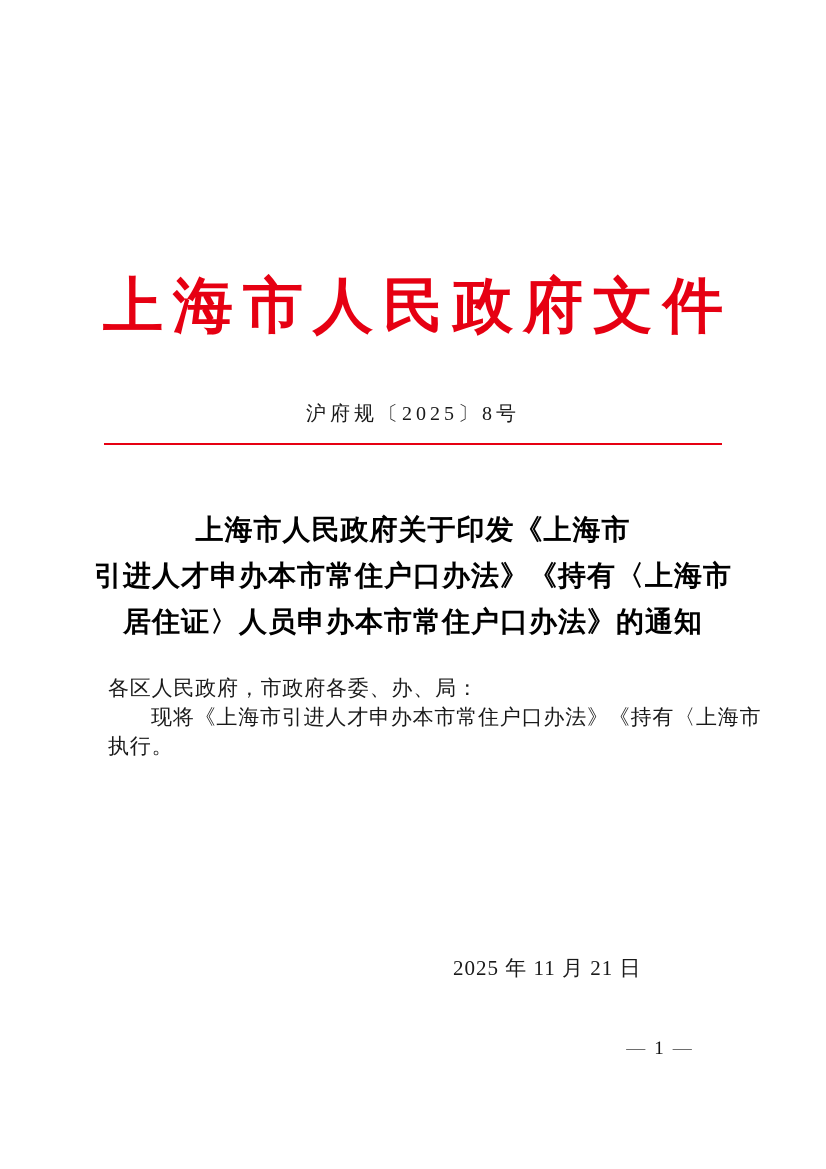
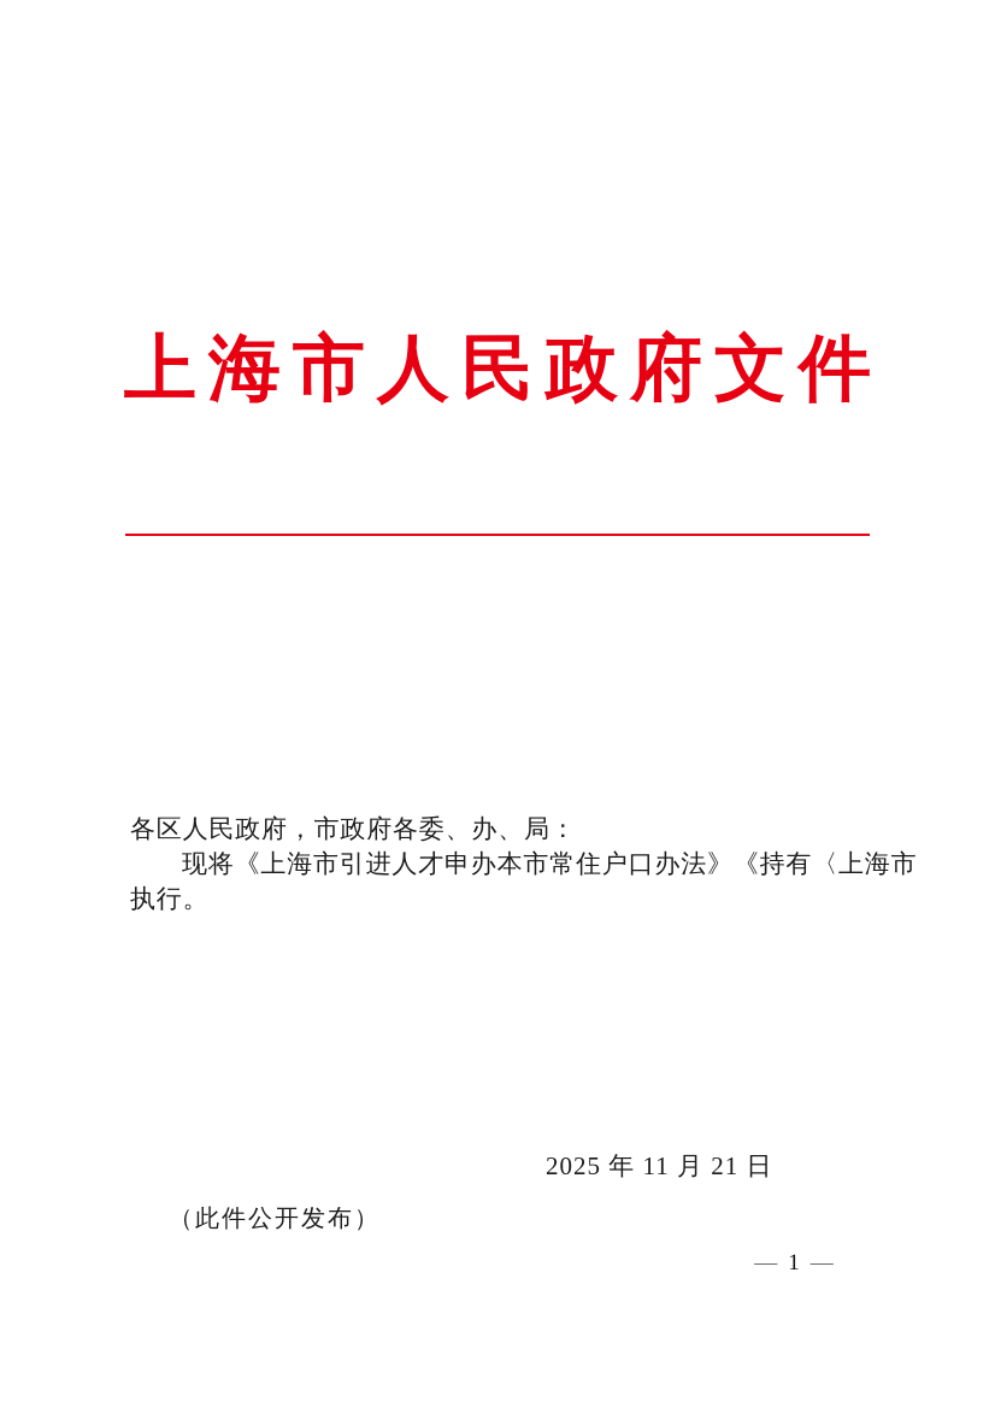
  上海市人民政府文件
- 沪府规〔2025〕8号
- 上海市人民政府关于印发《上海市
- 引进人才申办本市常住户口办法》《持有〈上海市
- 居住证〉人员申办本市常住户口办法》的通知
  各区人民政府，市政府各委、办、局：
  现将《上海市引进人才申办本市常住户口办法》《持有〈上海市
  执行。
  2025 年 11 月 21 日
+ （此件公开发布）
  — 1 —
